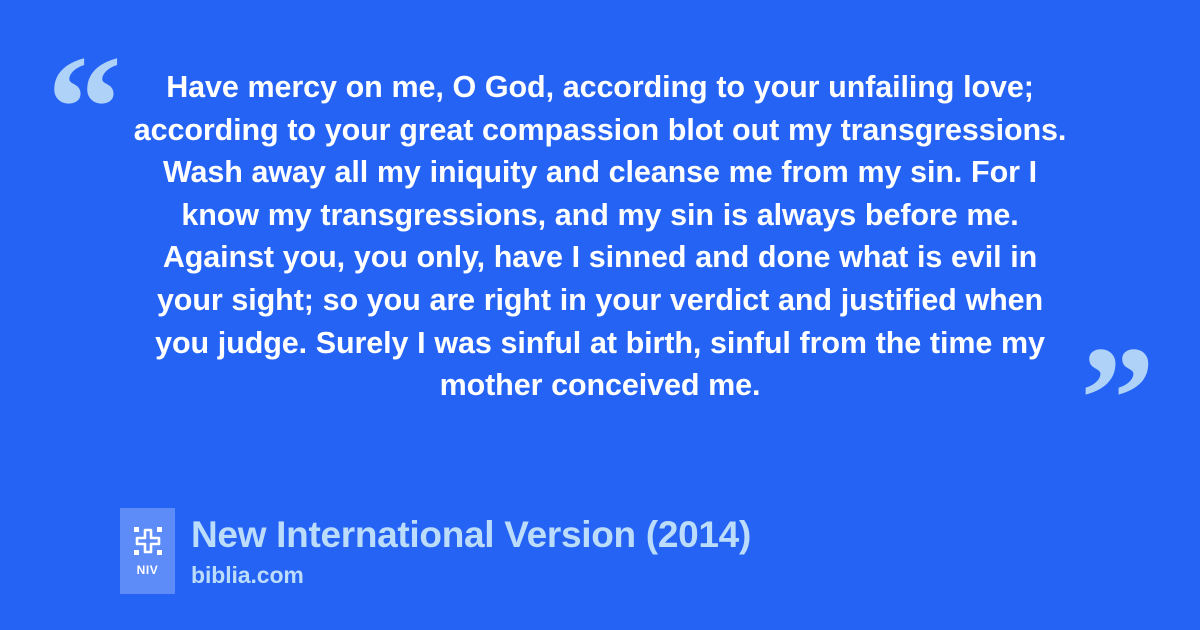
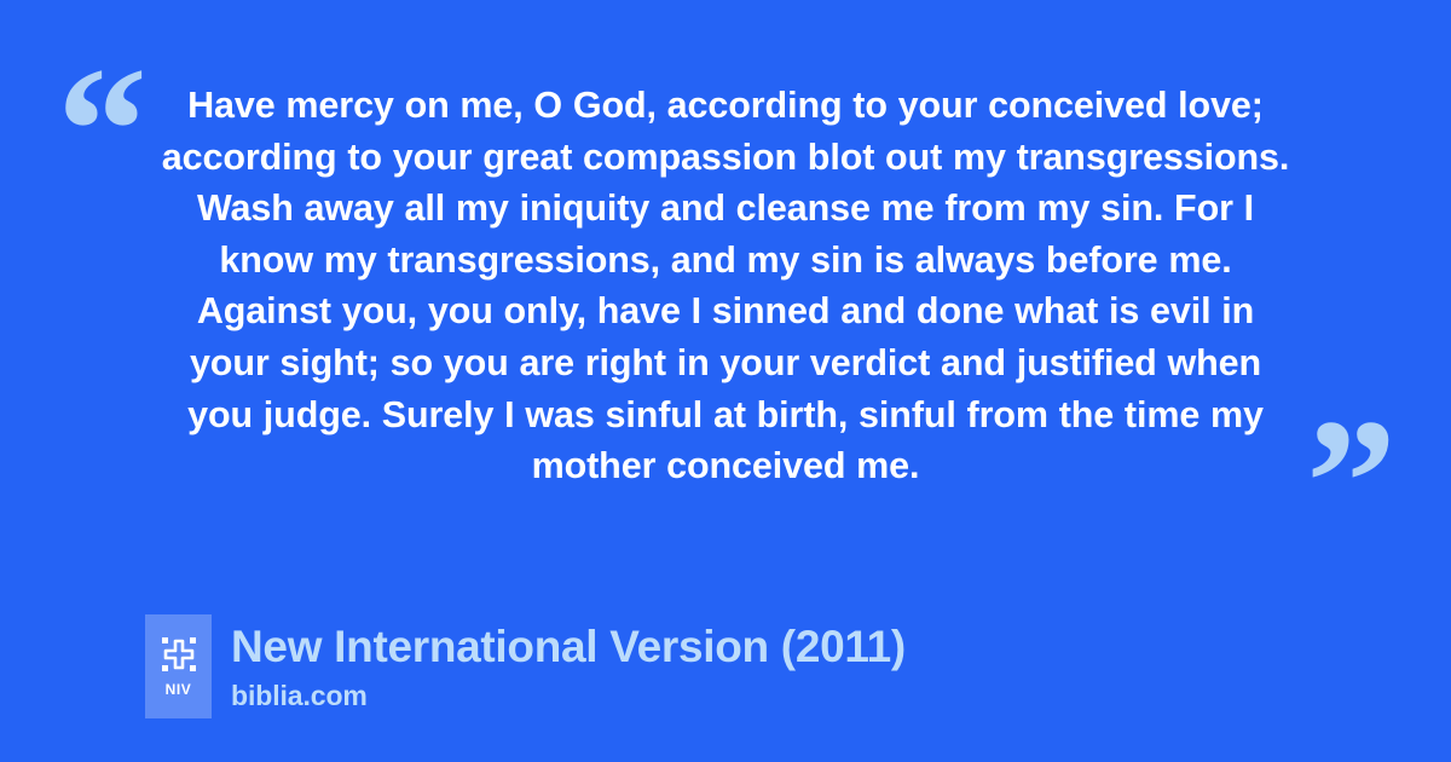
  “
- Have mercy on me, O God, according to your unfailing love; according to your great compassion blot out my transgressions. Wash away all my iniquity and cleanse me from my sin. For I know my transgressions, and my sin is always before me. Against you, you only, have I sinned and done what is evil in your sight; so you are right in your verdict and justified when you judge. Surely I was sinful at birth, sinful from the time my mother conceived me.
+ Have mercy on me, O God, according to your conceived love; according to your great compassion blot out my transgressions. Wash away all my iniquity and cleanse me from my sin. For I know my transgressions, and my sin is always before me. Against you, you only, have I sinned and done what is evil in your sight; so you are right in your verdict and justified when you judge. Surely I was sinful at birth, sinful from the time my mother conceived me.
  ”
  NIV
- New International Version (2014)
+ New International Version (2011)
  biblia.com
